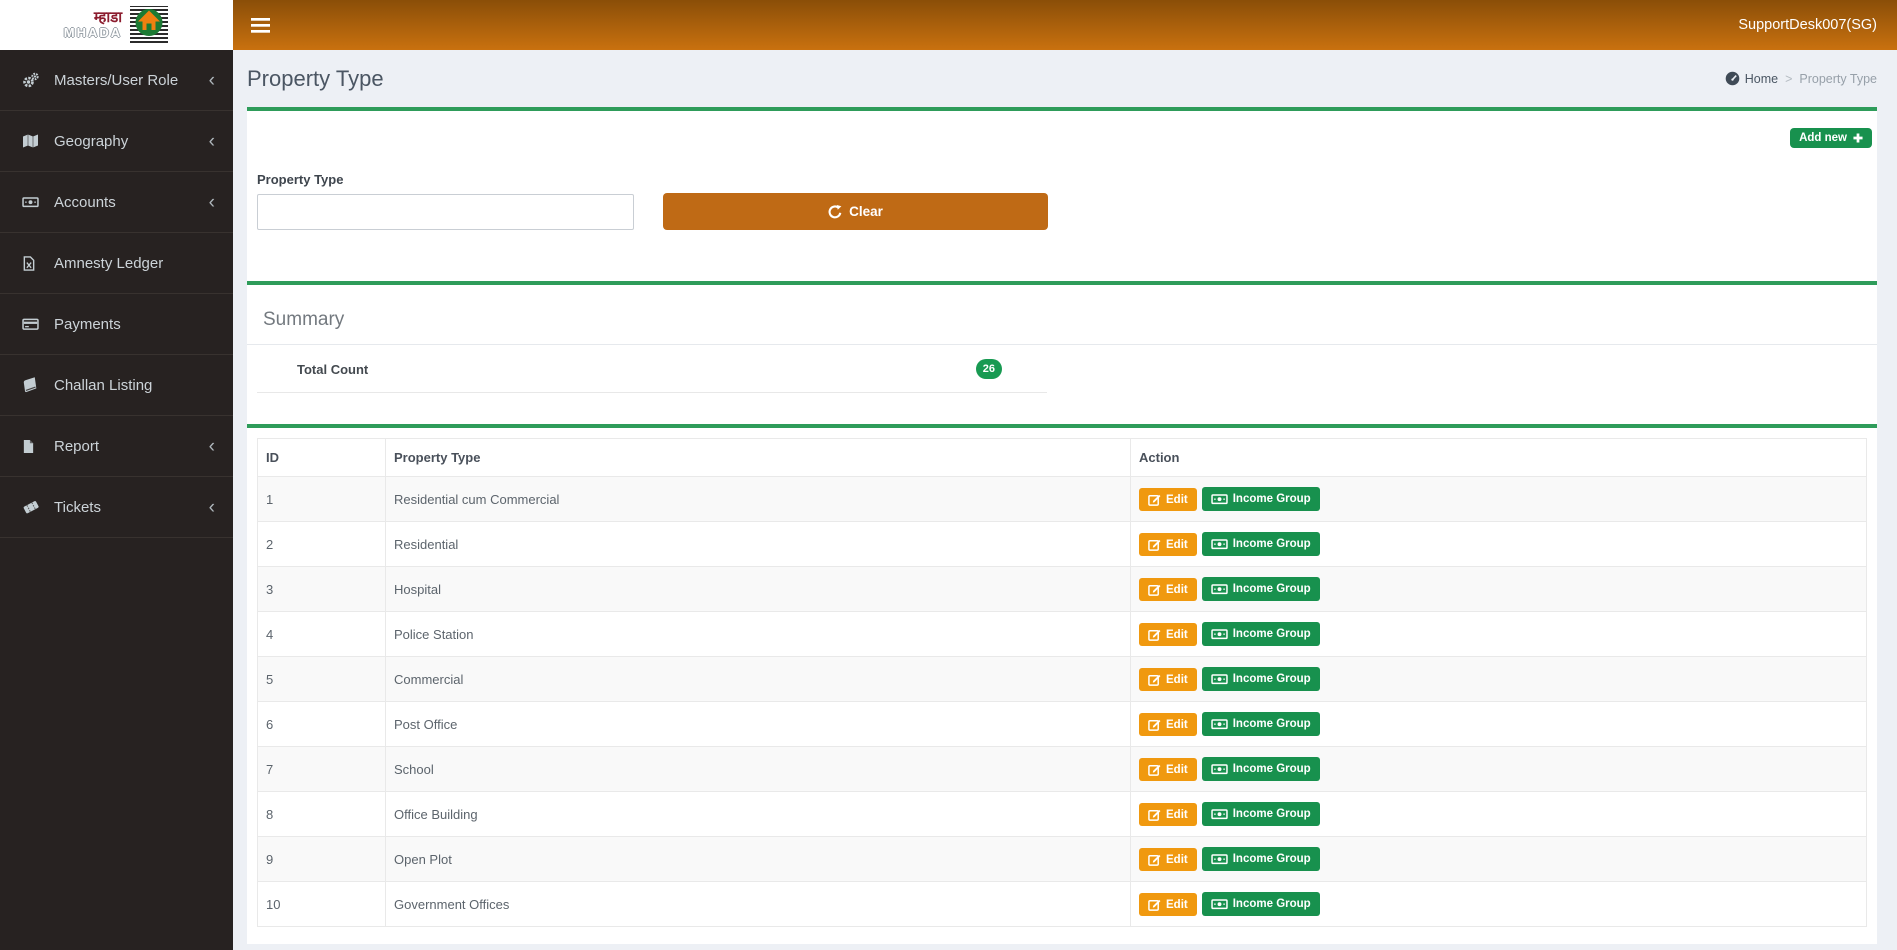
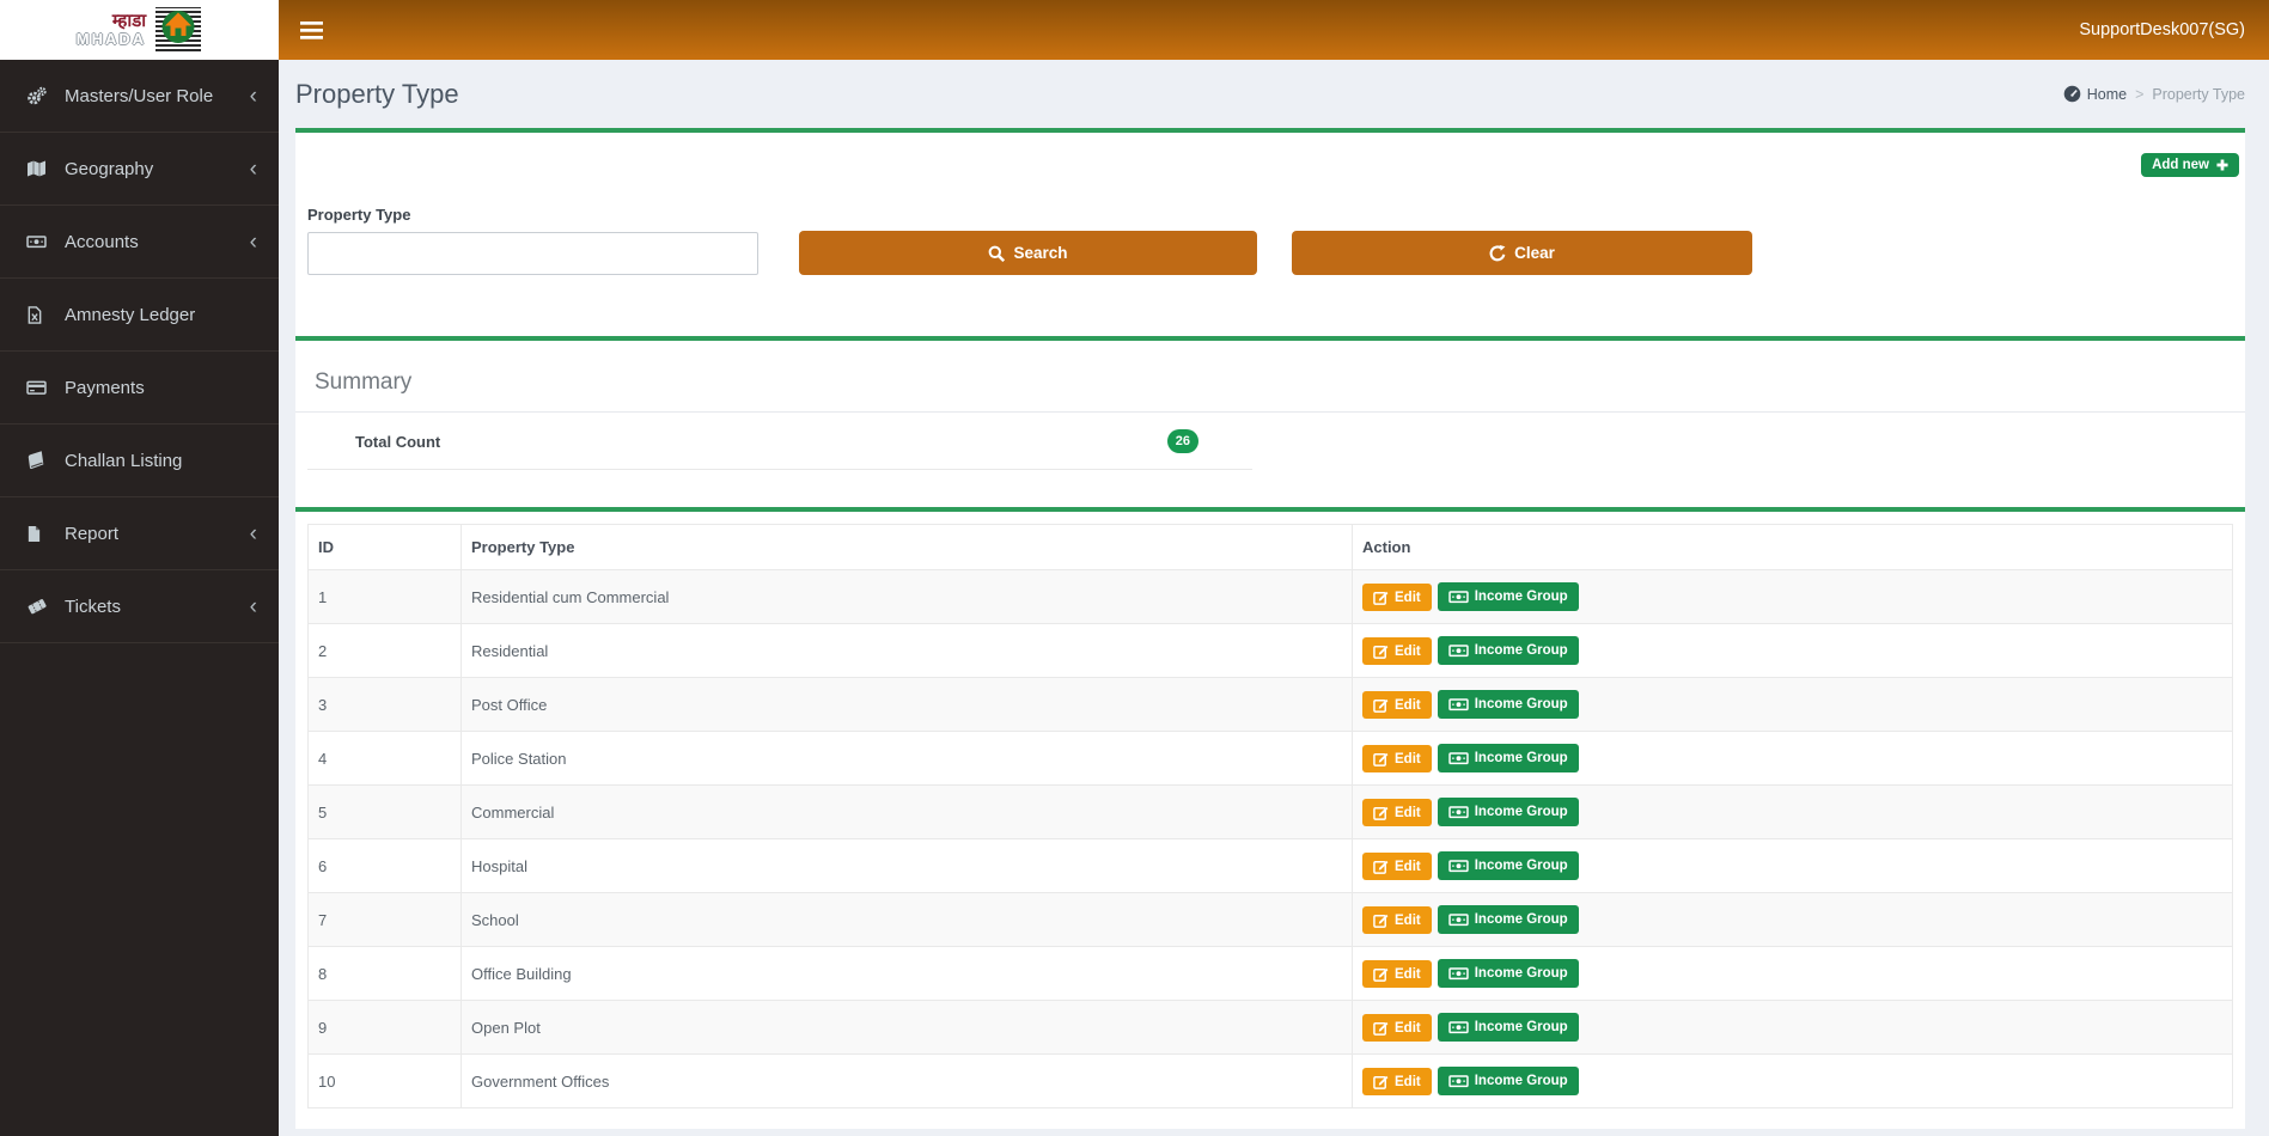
  म्हाडा
  MHADA
  Masters/User Role
  ‹
  Geography
  ‹
  Accounts
  ‹
  Amnesty Ledger
  Payments
  Challan Listing
  Report
  ‹
  Tickets
  ‹
  SupportDesk007(SG)
  Property Type
  Home
  >
  Property Type
  Add new
  Property Type
+ Search
  Clear
  Summary
  Total Count
  26
  ID	Property Type	Action
  1	Residential cum Commercial	Edit Income Group
  2	Residential	Edit Income Group
- 3	Hospital	Edit Income Group
+ 3	Post Office	Edit Income Group
  4	Police Station	Edit Income Group
  5	Commercial	Edit Income Group
- 6	Post Office	Edit Income Group
+ 6	Hospital	Edit Income Group
  7	School	Edit Income Group
  8	Office Building	Edit Income Group
  9	Open Plot	Edit Income Group
  10	Government Offices	Edit Income Group
